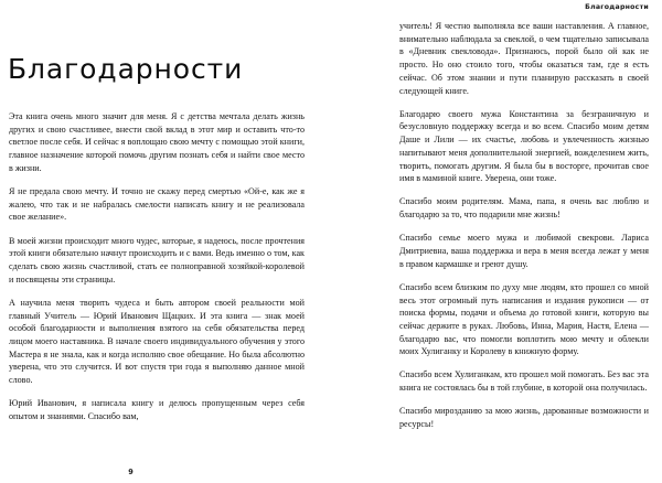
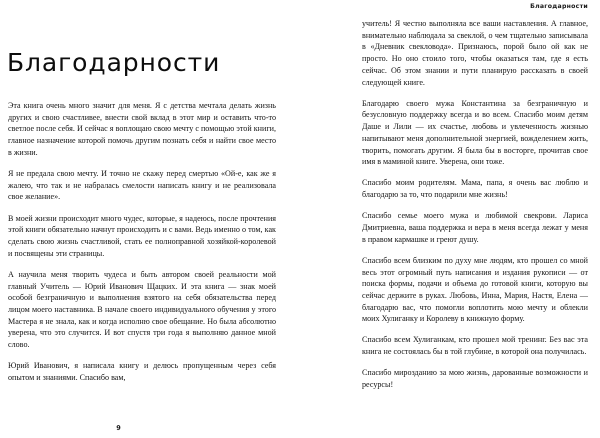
  Благодарности
  Эта книга очень много значит для меня. Я с детства мечтала делать жизнь других и свою счастливее, внести свой вклад в этот мир и оставить что-то светлое после себя. И сейчас я воплощаю свою мечту с помощью этой книги, главное назначение которой помочь другим познать себя и найти свое место в жизни.
  Я не предала свою мечту. И точно не скажу перед смертью «Ой-е, как же я жалею, что так и не набралась смелости написать книгу и не реализовала свое желание».
  В моей жизни происходит много чудес, которые, я надеюсь, после прочтения этой книги обязательно начнут происходить и с вами. Ведь именно о том, как сделать свою жизнь счастливой, стать ее полноправной хозяйкой-королевой и посвящены эти страницы.
- А научила меня творить чудеса и быть автором своей реальности мой главный Учитель — Юрий Иванович Щацких. И эта книга — знак моей особой благодарности и выполнения взятого на себя обязательства перед лицом моего наставника. В начале своего индивидуального обучения у этого Мастера я не знала, как и когда исполню свое обещание. Но была абсолютно уверена, что это случится. И вот спустя три года я выполняю данное мной слово.
+ А научила меня творить чудеса и быть автором своей реальности мой главный Учитель — Юрий Иванович Щацких. И эта книга — знак моей особой безграничную и выполнения взятого на себя обязательства перед лицом моего наставника. В начале своего индивидуального обучения у этого Мастера я не знала, как и когда исполню свое обещание. Но была абсолютно уверена, что это случится. И вот спустя три года я выполняю данное мной слово.
  Юрий Иванович, я написала книгу и делюсь пропущенным через себя опытом и знаниями. Спасибо вам,
  9
  учитель! Я честно выполняла все ваши наставления. А главное, внимательно наблюдала за свеклой, о чем тщательно записывала в «Дневник свекловода». Признаюсь, порой было ой как не просто. Но оно стоило того, чтобы оказаться там, где я есть сейчас. Об этом знании и пути планирую рассказать в своей следующей книге.
  Благодарю своего мужа Константина за безграничную и безусловную поддержку всегда и во всем. Спасибо моим детям Даше и Лили — их счастье, любовь и увлеченность жизнью напитывают меня дополнительной энергией, вожделением жить, творить, помогать другим. Я была бы в восторге, прочитав свое имя в маминой книге. Уверена, они тоже.
  Спасибо моим родителям. Мама, папа, я очень вас люблю и благодарю за то, что подарили мне жизнь!
  Спасибо семье моего мужа и любимой свекрови. Лариса Дмитриевна, ваша поддержка и вера в меня всегда лежат у меня в правом кармашке и греют душу.
  Спасибо всем близким по духу мне людям, кто прошел со мной весь этот огромный путь написания и издания рукописи — от поиска формы, подачи и объема до готовой книги, которую вы сейчас держите в руках. Любовь, Инна, Мария, Настя, Елена — благодарю вас, что помогли воплотить мою мечту и облекли моих Хулиганку и Королеву в книжную форму.
- Спасибо всем Хулиганкам, кто прошел мой помогать. Без вас эта книга не состоялась бы в той глубине, в которой она получилась.
+ Спасибо всем Хулиганкам, кто прошел мой тренинг. Без вас эта книга не состоялась бы в той глубине, в которой она получилась.
  Спасибо мирозданию за мою жизнь, дарованные возможности и ресурсы!
